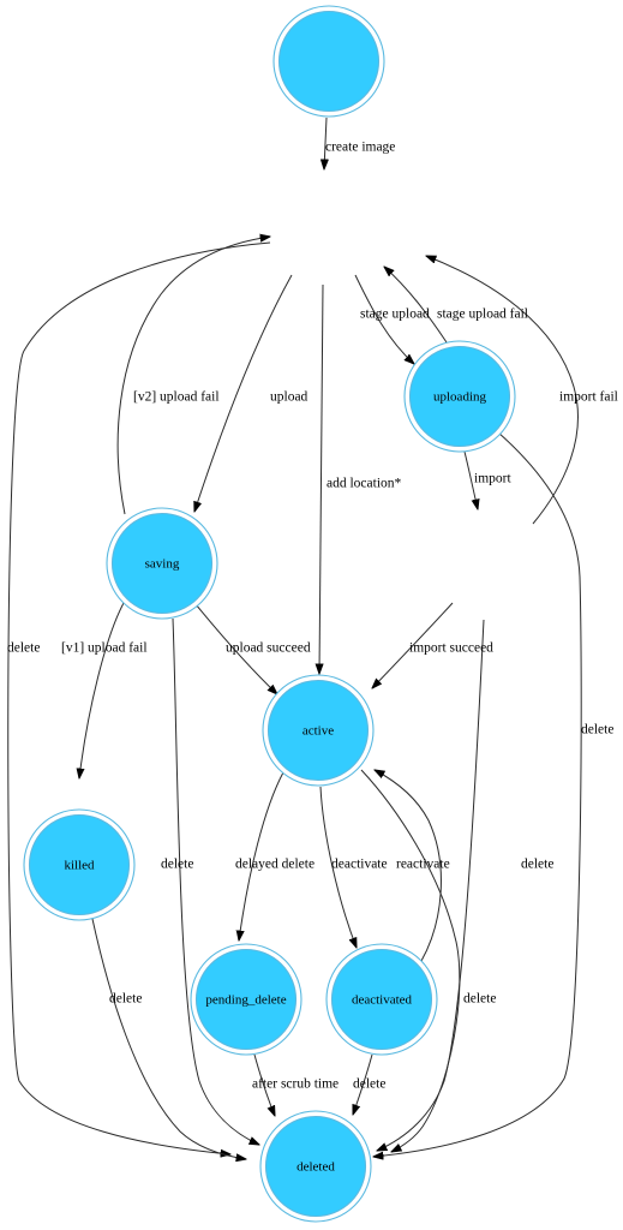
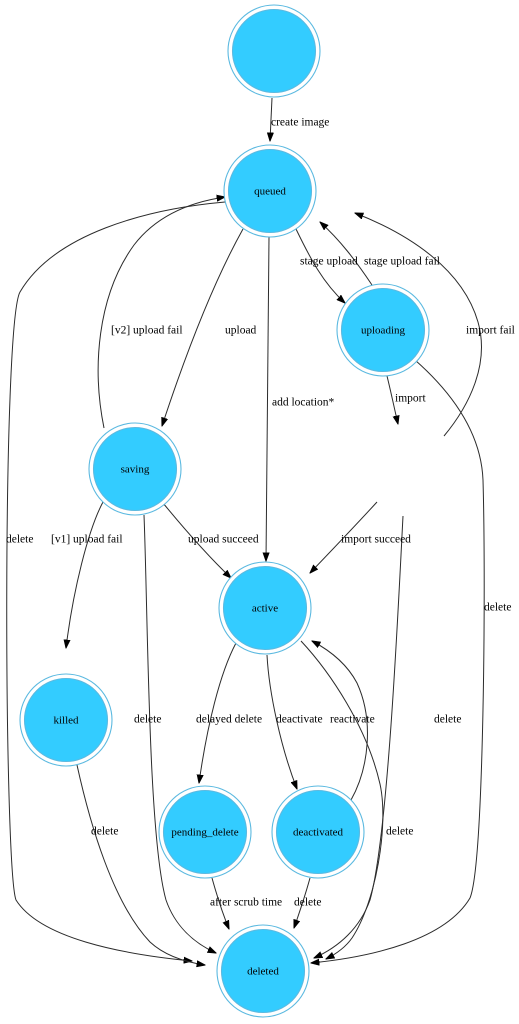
  create image
  stage upload
  stage upload fail
  upload
  [v2] upload fail
  add location*
  import
  import fail
  upload succeed
  import succeed
  [v1] upload fail
  delete
  delete
  delayed delete
  deactivate
  reactivate
  delete
  delete
  delete
  after scrub time
  delete
  delete
+ queued
  uploading
  saving
  active
  killed
  pending_delete
  deactivated
  deleted
